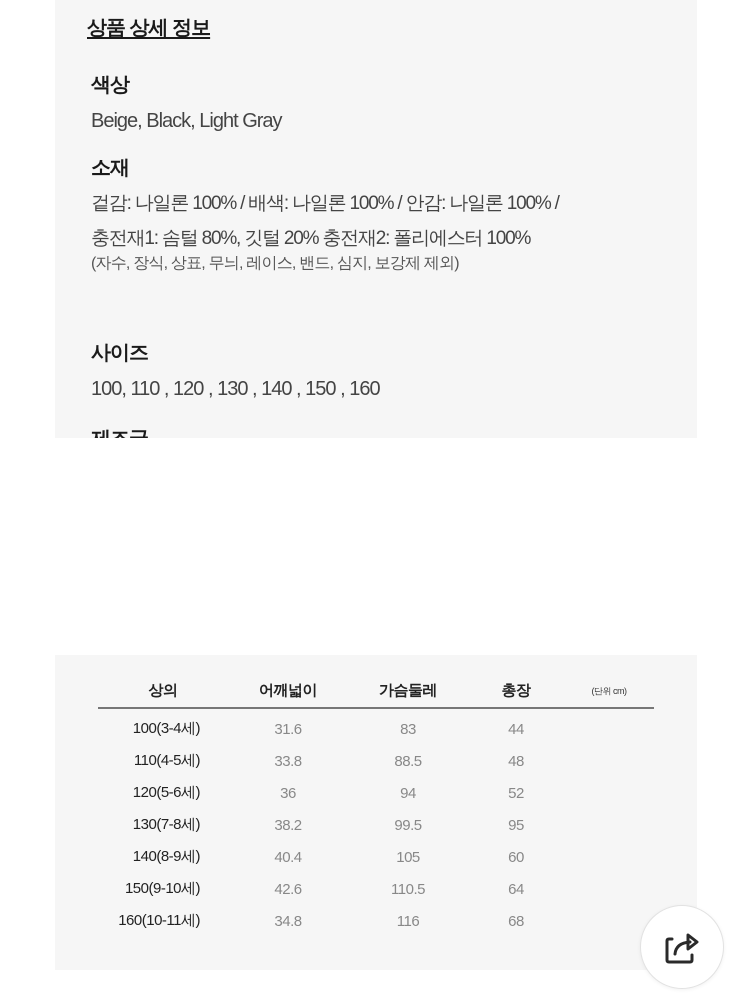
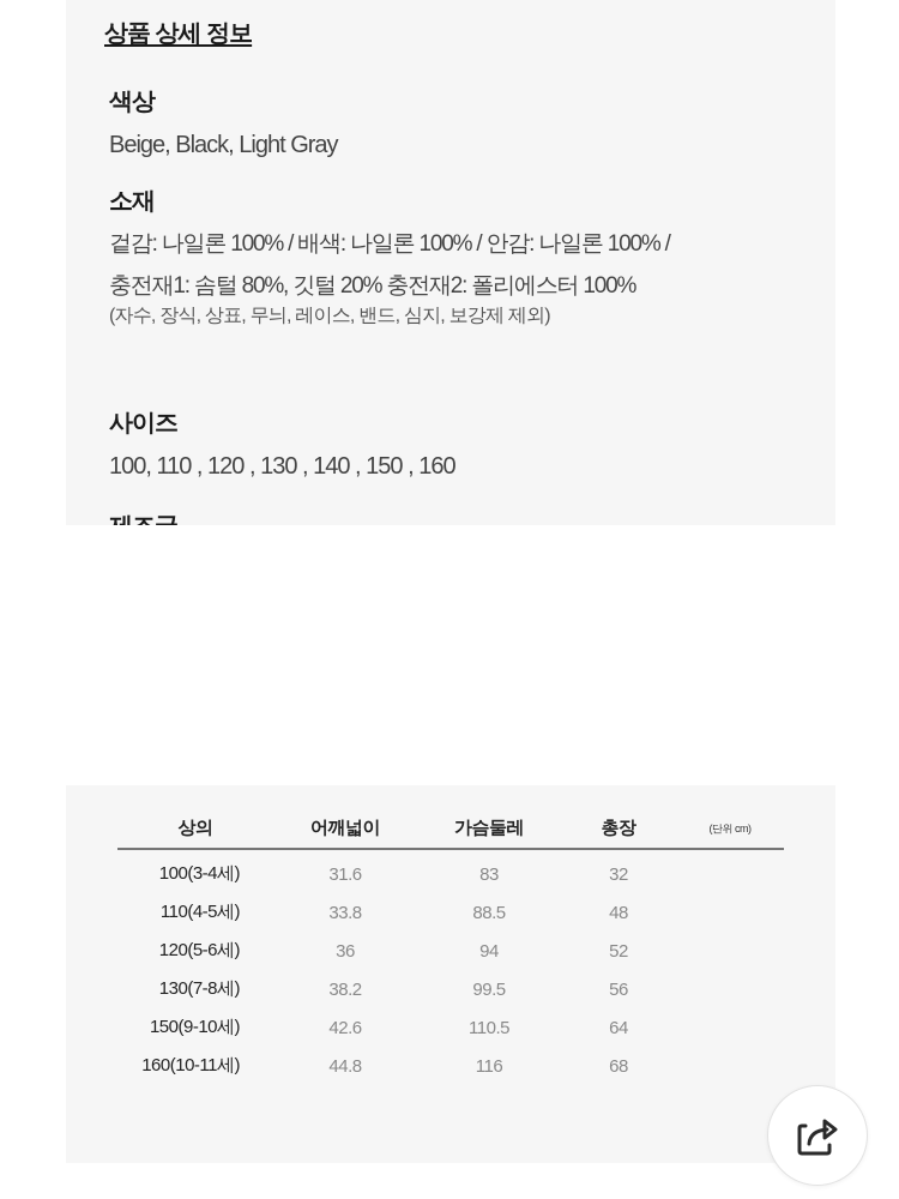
  상품 상세 정보
  색상
  Beige, Black, Light Gray
  소재
  겉감: 나일론 100% / 배색: 나일론 100% / 안감: 나일론 100% /
  충전재1: 솜털 80%, 깃털 20% 충전재2: 폴리에스터 100%
  (자수, 장식, 상표, 무늬, 레이스, 밴드, 심지, 보강제 제외)
  사이즈
  100, 110 , 120 , 130 , 140 , 150 , 160
  상의	어깨넓이	가슴둘레	총장	(단위 cm)
- 100(3-4세)	31.6	83	44
+ 100(3-4세)	31.6	83	32
  110(4-5세)	33.8	88.5	48
  120(5-6세)	36	94	52
- 130(7-8세)	38.2	99.5	95
+ 130(7-8세)	38.2	99.5	56
- 140(8-9세)	40.4	105	60
  150(9-10세)	42.6	110.5	64
- 160(10-11세)	34.8	116	68
+ 160(10-11세)	44.8	116	68
